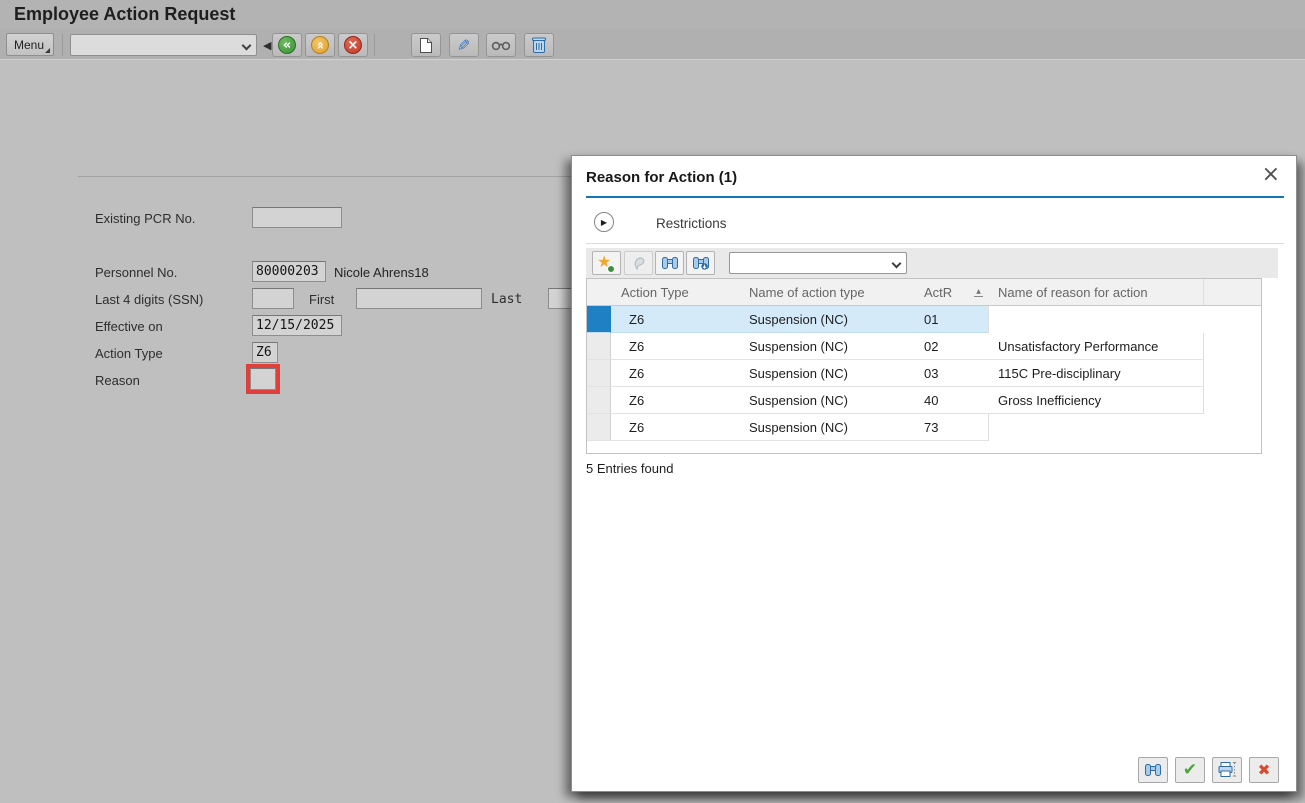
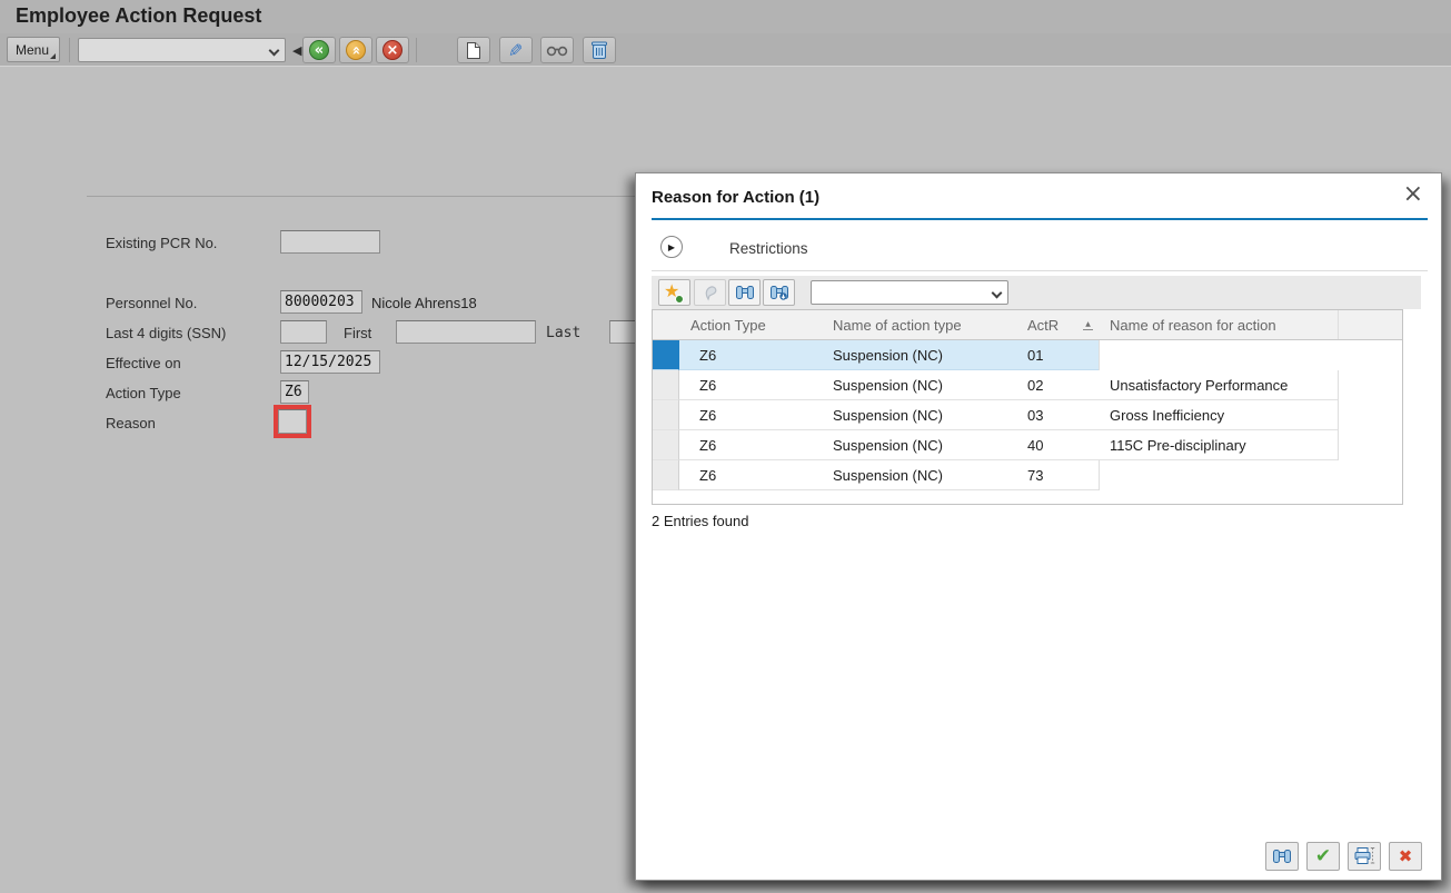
  Employee Action Request
  Menu
  ◀
  «
  ×
  Existing PCR No.
  Personnel No.
  80000203
  Nicole Ahrens18
  Last 4 digits (SSN)
  First
  Last
  Effective on
  12/15/2025
  Action Type
  Z6
  Reason
  Reason for Action (1)
  ×
  ▶
  Restrictions
  ★
  Action Type
  Name of action type
  ActR
  Name of reason for action
  Z6
  Suspension (NC)
  01
  Z6
  Suspension (NC)
  02
  Unsatisfactory Performance
  Z6
  Suspension (NC)
  03
- 115C Pre-disciplinary
+ Gross Inefficiency
  Z6
  Suspension (NC)
  40
- Gross Inefficiency
+ 115C Pre-disciplinary
  Z6
  Suspension (NC)
  73
- 5 Entries found
+ 2 Entries found
  ✔
  ✖
